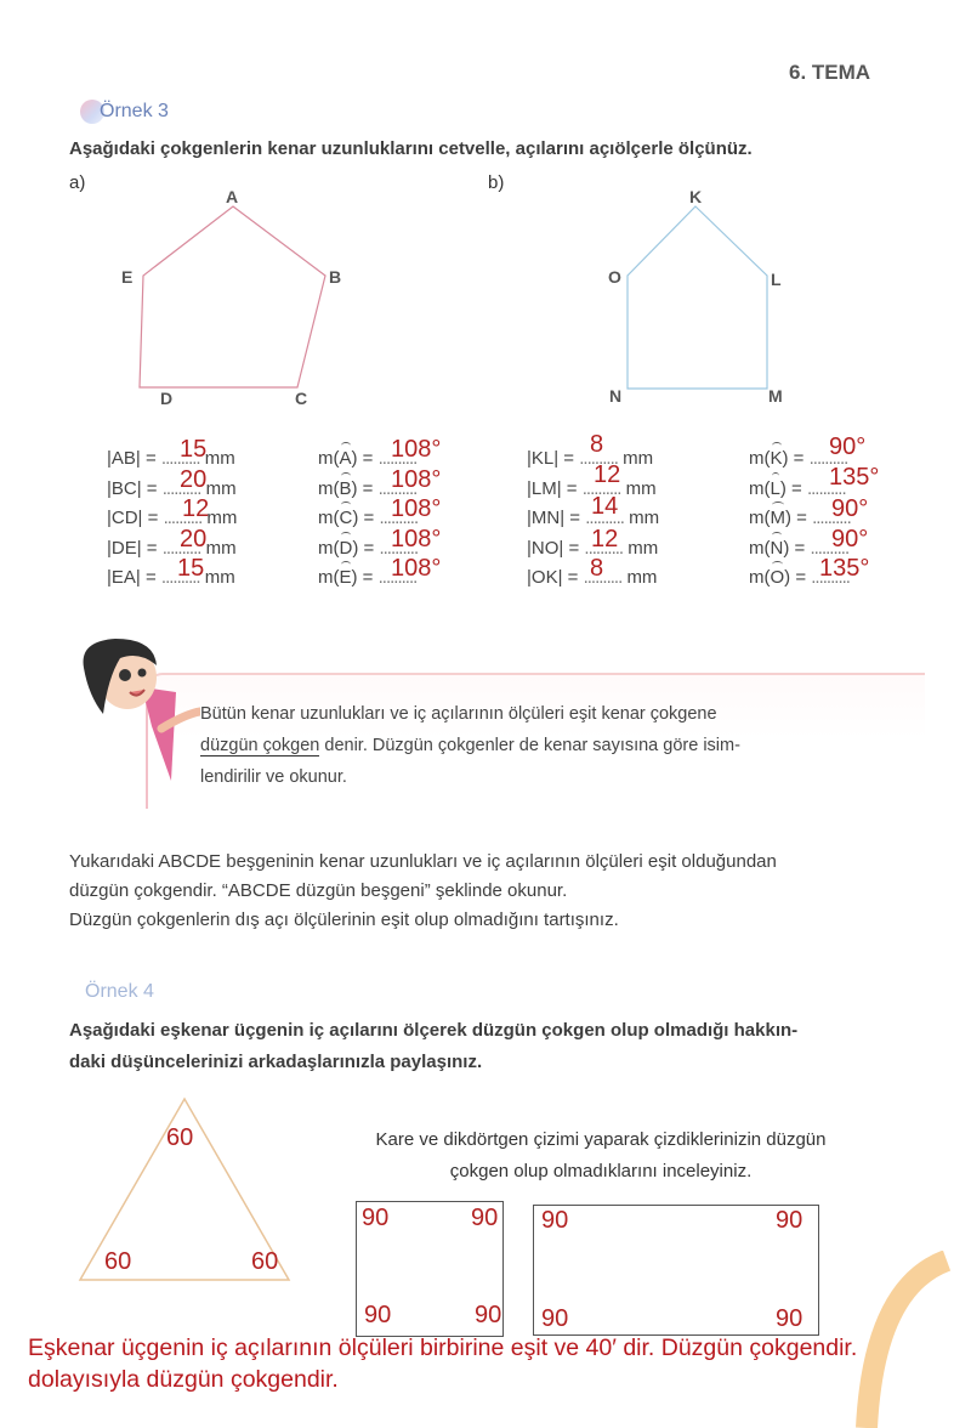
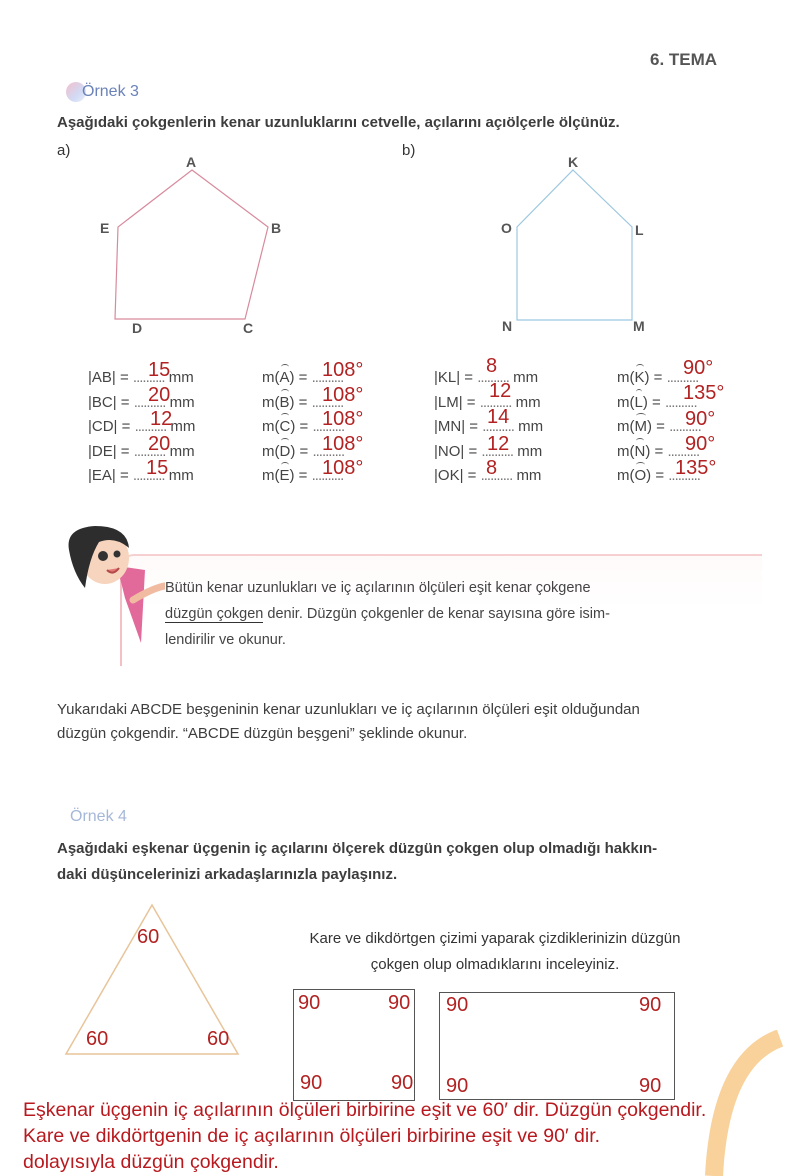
  6. TEMA
  Örnek 3
  Aşağıdaki çokgenlerin kenar uzunluklarını cetvelle, açılarını açıölçerle ölçünüz.
  a)
  b)
  A
  B
  C
  D
  E
  K
  L
  M
  N
  O
  |AB| = .......... mm
  15
  |BC| = .......... mm
  20
  |CD| = .......... mm
  12
  |DE| = .......... mm
  20
  |EA| = .......... mm
  15
  m(A) = ..........
  108°
  m(B) = ..........
  108°
  m(C) = ..........
  108°
  m(D) = ..........
  108°
  m(E) = ..........
  108°
  |KL| = .......... mm
  8
  |LM| = .......... mm
  12
  |MN| = .......... mm
  14
  |NO| = .......... mm
  12
  |OK| = .......... mm
  8
  m(K) = ..........
  90°
  m(L) = ..........
  135°
  m(M) = ..........
  90°
  m(N) = ..........
  90°
  m(O) = ..........
  135°
  Bütün kenar uzunlukları ve iç açılarının ölçüleri eşit kenar çokgene
  düzgün çokgen denir. Düzgün çokgenler de kenar sayısına göre isim-
  lendirilir ve okunur.
  Yukarıdaki ABCDE beşgeninin kenar uzunlukları ve iç açılarının ölçüleri eşit olduğundan
  düzgün çokgendir. “ABCDE düzgün beşgeni” şeklinde okunur.
- Düzgün çokgenlerin dış açı ölçülerinin eşit olup olmadığını tartışınız.
  Örnek 4
  Aşağıdaki eşkenar üçgenin iç açılarını ölçerek düzgün çokgen olup olmadığı hakkın-
  daki düşüncelerinizi arkadaşlarınızla paylaşınız.
  60
  60
  60
  Kare ve dikdörtgen çizimi yaparak çizdiklerinizin düzgün
  çokgen olup olmadıklarını inceleyiniz.
  90
  90
  90
  90
  90
  90
  90
  90
- Eşkenar üçgenin iç açılarının ölçüleri birbirine eşit ve 40′ dir. Düzgün çokgendir.
+ Eşkenar üçgenin iç açılarının ölçüleri birbirine eşit ve 60′ dir. Düzgün çokgendir.
+ Kare ve dikdörtgenin de iç açılarının ölçüleri birbirine eşit ve 90′ dir.
  dolayısıyla düzgün çokgendir.
